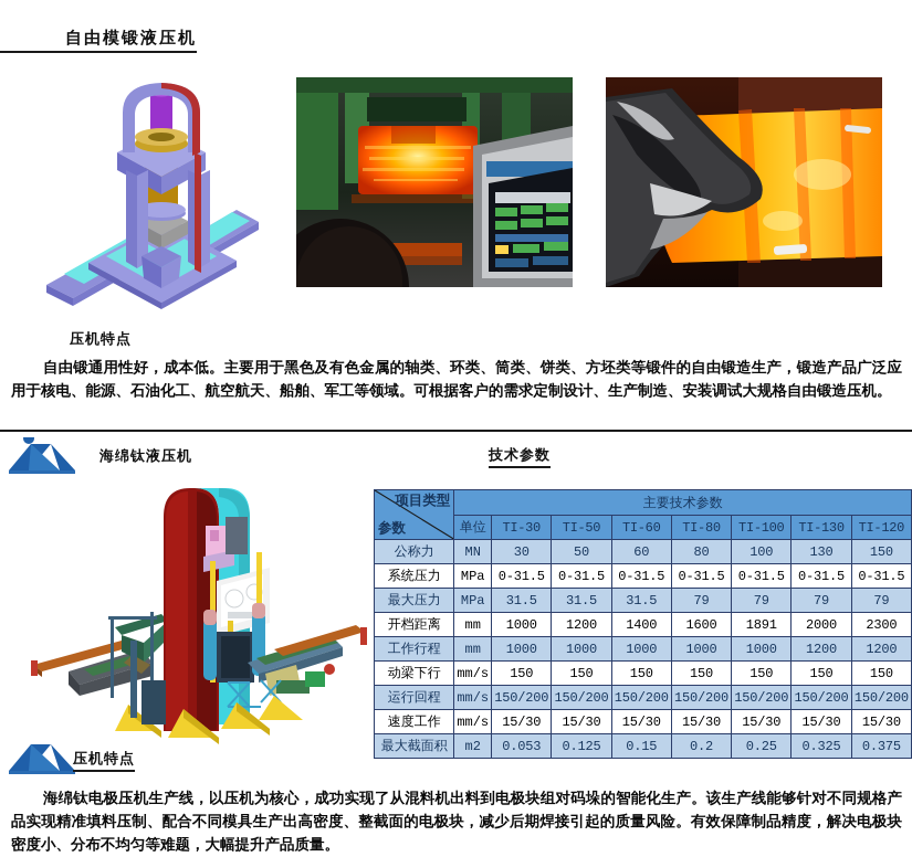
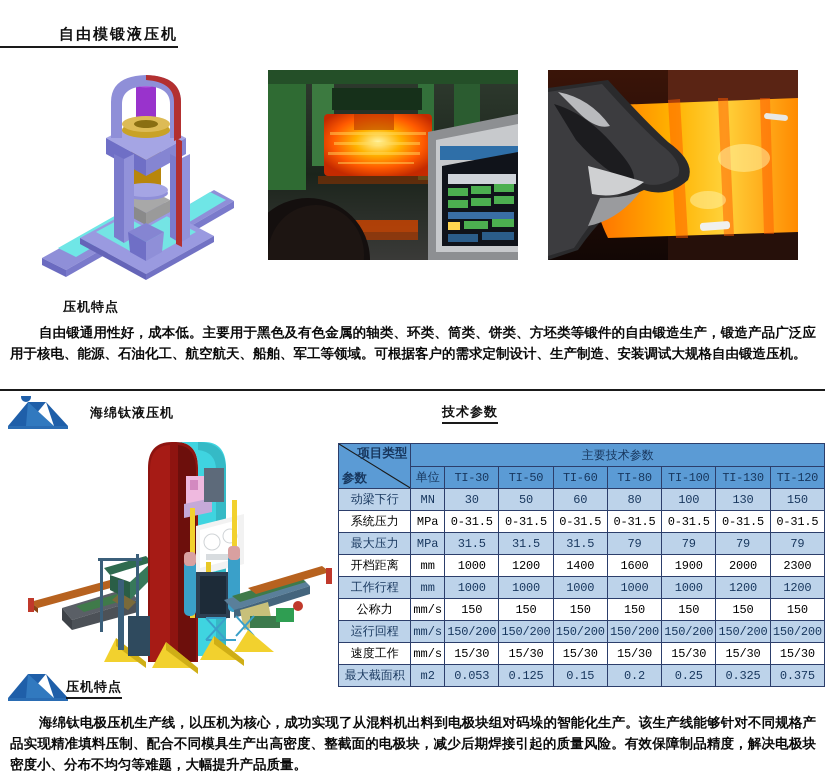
  自由模锻液压机
  压机特点
  自由锻通用性好，成本低。主要用于黑色及有色金属的轴类、环类、筒类、饼类、方坯类等锻件的自由锻造生产，锻造产品广泛应用于核电、能源、石油化工、航空航天、船舶、军工等领域。可根据客户的需求定制设计、生产制造、安装调试大规格自由锻造压机。
  海绵钛液压机
  技术参数
  项目类型 参数	主要技术参数
  单位	TI-30	TI-50	TI-60	TI-80	TI-100	TI-130	TI-120
- 公称力	MN	30	50	60	80	100	130	150
+ 动梁下行	MN	30	50	60	80	100	130	150
  系统压力	MPa	0-31.5	0-31.5	0-31.5	0-31.5	0-31.5	0-31.5	0-31.5
  最大压力	MPa	31.5	31.5	31.5	79	79	79	79
- 开档距离	mm	1000	1200	1400	1600	1891	2000	2300
+ 开档距离	mm	1000	1200	1400	1600	1900	2000	2300
  工作行程	mm	1000	1000	1000	1000	1000	1200	1200
- 动梁下行	mm/s	150	150	150	150	150	150	150
+ 公称力	mm/s	150	150	150	150	150	150	150
  运行回程	mm/s	150/200	150/200	150/200	150/200	150/200	150/200	150/200
  速度工作	mm/s	15/30	15/30	15/30	15/30	15/30	15/30	15/30
  最大截面积	m2	0.053	0.125	0.15	0.2	0.25	0.325	0.375
  压机特点
  海绵钛电极压机生产线，以压机为核心，成功实现了从混料机出料到电极块组对码垛的智能化生产。该生产线能够针对不同规格产品实现精准填料压制、配合不同模具生产出高密度、整截面的电极块，减少后期焊接引起的质量风险。有效保障制品精度，解决电极块密度小、分布不均匀等难题，大幅提升产品质量。
